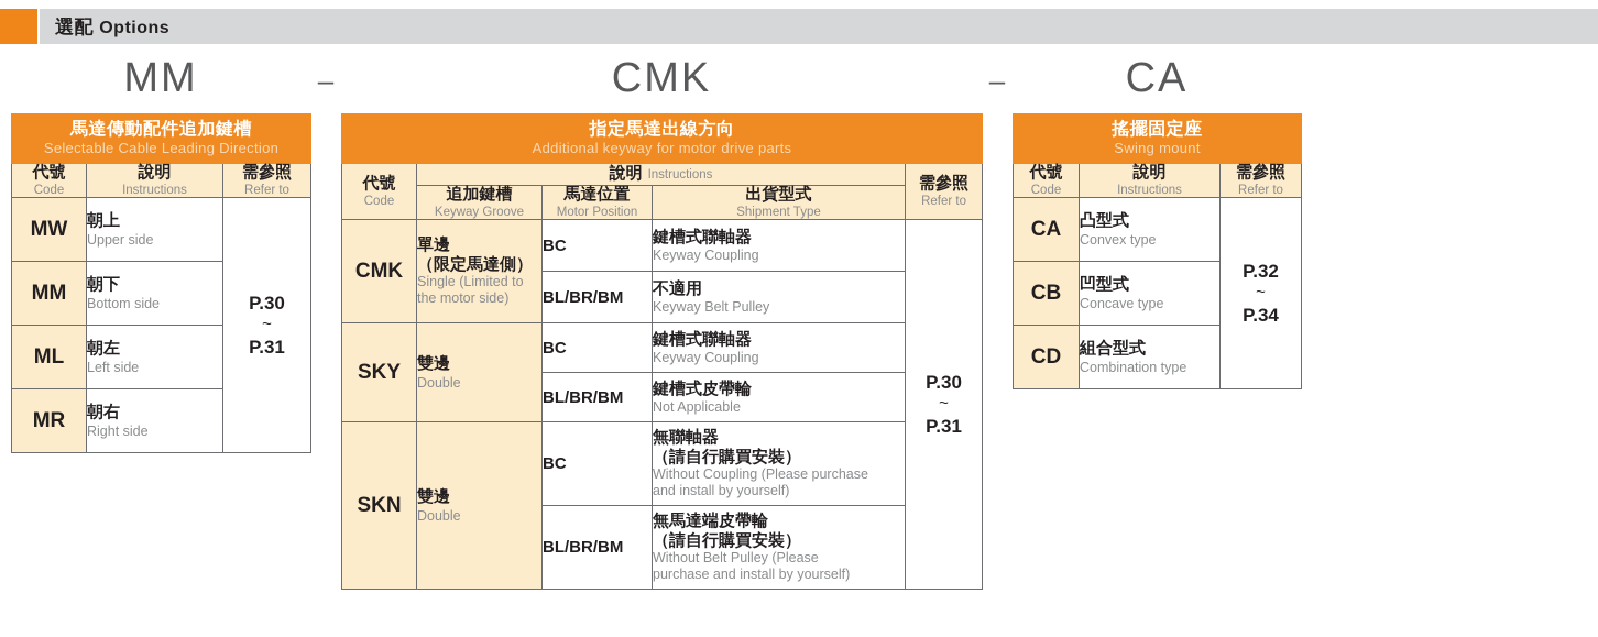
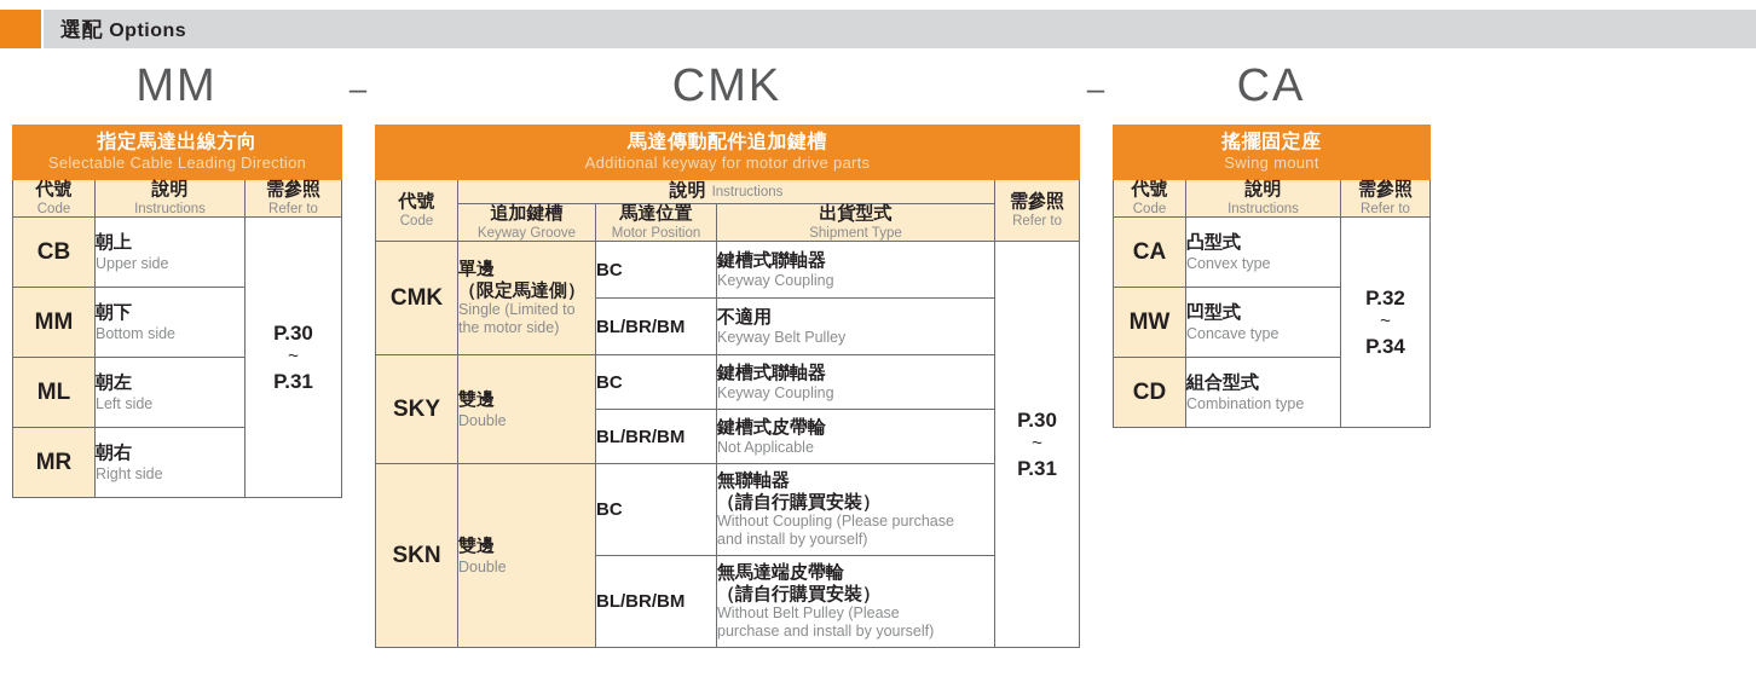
  選配 Options
  MM
  –
  CMK
  –
  CA
- 馬達傳動配件追加鍵槽 Selectable Cable Leading Direction
+ 指定馬達出線方向 Selectable Cable Leading Direction
  代號 Code	說明 Instructions	需參照 Refer to
- MW	朝上 Upper side	P.30 ~ P.31
+ CB	朝上 Upper side	P.30 ~ P.31
  MM	朝下 Bottom side
  ML	朝左 Left side
  MR	朝右 Right side
- 指定馬達出線方向 Additional keyway for motor drive parts
+ 馬達傳動配件追加鍵槽 Additional keyway for motor drive parts
  代號 Code	說明 Instructions	需參照 Refer to
  追加鍵槽 Keyway Groove	馬達位置 Motor Position	出貨型式 Shipment Type
  CMK	單邊 （限定馬達側） Single (Limited to the motor side)	BC	鍵槽式聯軸器 Keyway Coupling	P.30 ~ P.31
  BL/BR/BM	不適用 Keyway Belt Pulley
  SKY	雙邊 Double	BC	鍵槽式聯軸器 Keyway Coupling
  BL/BR/BM	鍵槽式皮帶輪 Not Applicable
  SKN	雙邊 Double	BC	無聯軸器 （請自行購買安裝） Without Coupling (Please purchase and install by yourself)
  BL/BR/BM	無馬達端皮帶輪 （請自行購買安裝） Without Belt Pulley (Please purchase and install by yourself)
  搖擺固定座 Swing mount
  代號 Code	說明 Instructions	需參照 Refer to
  CA	凸型式 Convex type	P.32 ~ P.34
- CB	凹型式 Concave type
+ MW	凹型式 Concave type
  CD	組合型式 Combination type
